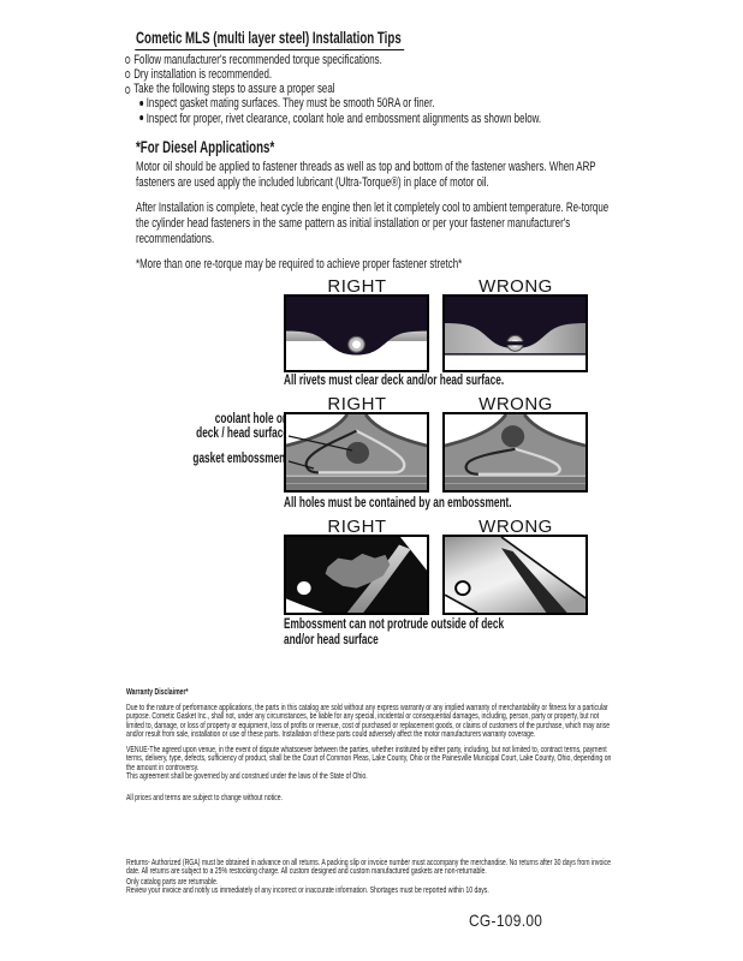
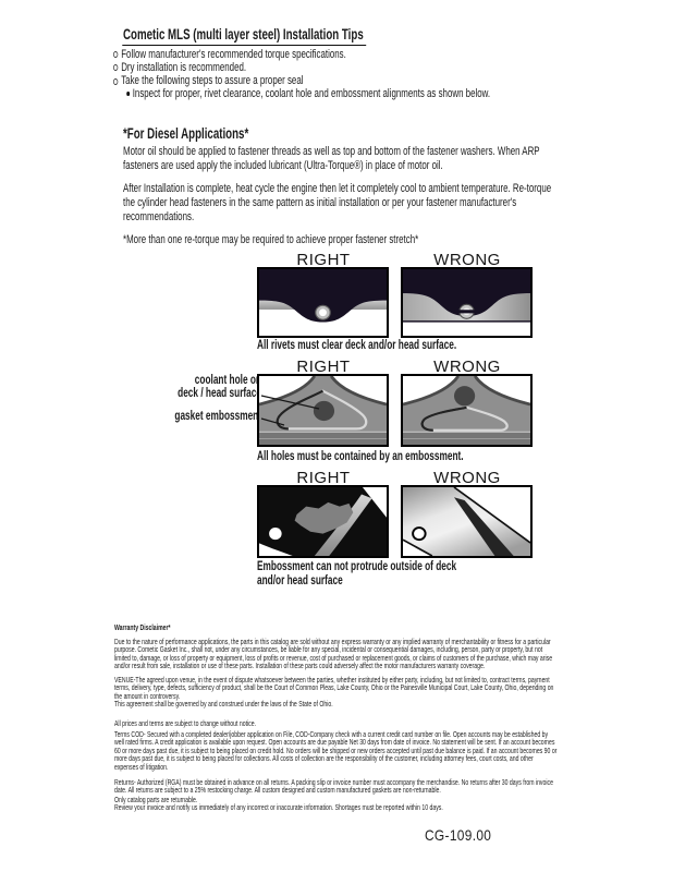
  Cometic MLS (multi layer steel) Installation Tips
  Follow manufacturer's recommended torque specifications.
  Dry installation is recommended.
  Take the following steps to assure a proper seal
- Inspect gasket mating surfaces. They must be smooth 50RA or finer.
  Inspect for proper, rivet clearance, coolant hole and embossment alignments as shown below.
  *For Diesel Applications*
  Motor oil should be applied to fastener threads as well as top and bottom of the fastener washers. When ARP fasteners are used apply the included lubricant (Ultra-Torque®) in place of motor oil.
  After Installation is complete, heat cycle the engine then let it completely cool to ambient temperature. Re-torque the cylinder head fasteners in the same pattern as initial installation or per your fastener manufacturer's recommendations.
  *More than one re-torque may be required to achieve proper fastener stretch*
  RIGHT
  WRONG
  All rivets must clear deck and/or head surface.
  RIGHT
  WRONG
  coolant hole o
  deck / head surfac
  gasket embossmen
  All holes must be contained by an embossment.
  RIGHT
  WRONG
  Embossment can not protrude outside of deck and/or head surface
  Warranty Disclaimer*
  Due to the nature of performance applications, the parts in this catalog are sold without any express warranty or any implied warranty of merchantability or fitness for a particular purpose. Cometic Gasket Inc., shall not, under any circumstances, be liable for any special, incidental or consequential damages, including, person, party or property, but not limited to, damage, or loss of property or equipment, loss of profits or revenue, cost of purchased or replacement goods, or claims of customers of the purchase, which may arise and/or result from sale, installation or use of these parts. Installation of these parts could adversely affect the motor manufacturers warranty coverage.
  VENUE-The agreed upon venue, in the event of dispute whatsoever between the parties, whether instituted by either party, including, but not limited to, contract terms, payment terms, delivery, type, defects, sufficiency of product, shall be the Court of Common Pleas, Lake County, Ohio or the Painesville Municipal Court, Lake County, Ohio, depending on the amount in controversy.
  This agreement shall be governed by and construed under the laws of the State of Ohio.
  All prices and terms are subject to change without notice.
+ Terms COD- Secured with a completed dealer/jobber application on File, COD-Company check with a current credit card number on file. Open accounts may be established by well rated firms. A credit application is available upon request. Open accounts are due payable Net 30 days from date of invoice. No statement will be sent. If an account becomes 60 or more days past due, it is subject to being placed on credit hold. No orders will be shipped or new orders accepted until past due balance is paid. If an account becomes 90 or more days past due, it is subject to being placed for collections. All costs of collection are the responsibility of the customer, including attorney fees, court costs, and other expenses of litigation.
  Returns- Authorized (RGA) must be obtained in advance on all returns. A packing slip or invoice number must accompany the merchandise. No returns after 30 days from invoice date. All returns are subject to a 25% restocking charge. All custom designed and custom manufactured gaskets are non-returnable.
  Only catalog parts are returnable.
  Review your invoice and notify us immediately of any incorrect or inaccurate information. Shortages must be reported within 10 days.
  CG-109.00
